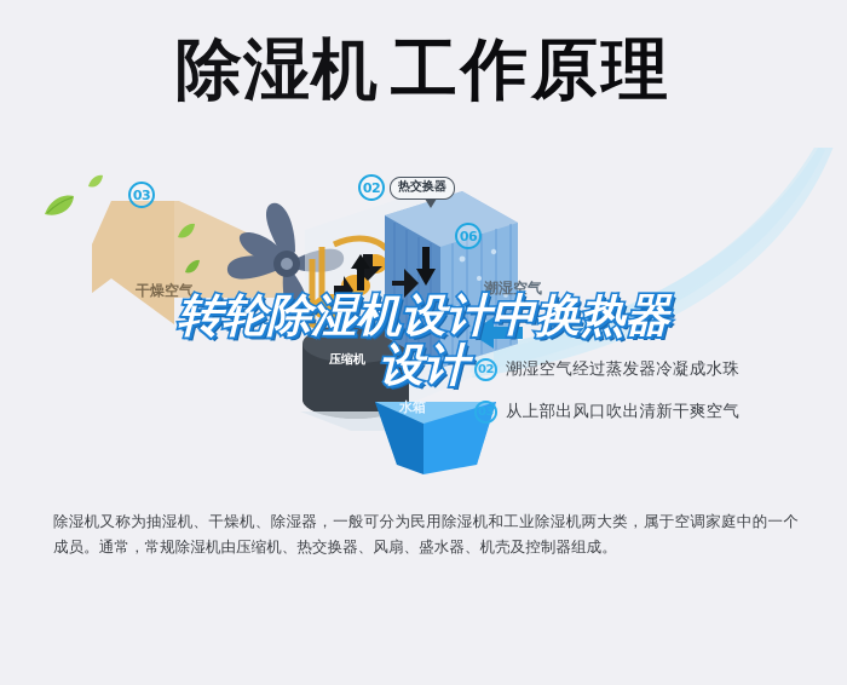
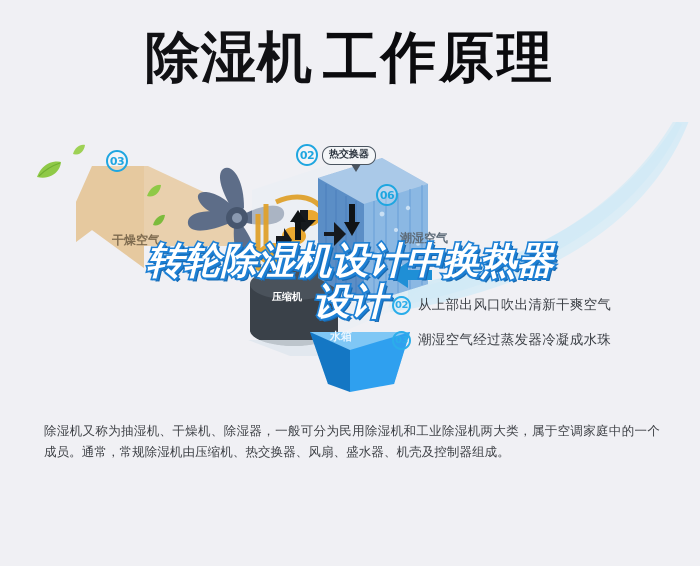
  除湿机 工作原理
  02
  热交换器
  03
  06
  干燥空气
  潮湿空气
  压缩机
  水箱
  02
- 潮湿空气经过蒸发器冷凝成水珠
+ 从上部出风口吹出清新干爽空气
  03
- 从上部出风口吹出清新干爽空气
+ 潮湿空气经过蒸发器冷凝成水珠
  转轮除湿机设计中换热器
  设计
  除湿机又称为抽湿机、干燥机、除湿器，一般可分为民用除湿机和工业除湿机两大类，属于空调家庭中的一个成员。通常，常规除湿机由压缩机、热交换器、风扇、盛水器、机壳及控制器组成。
